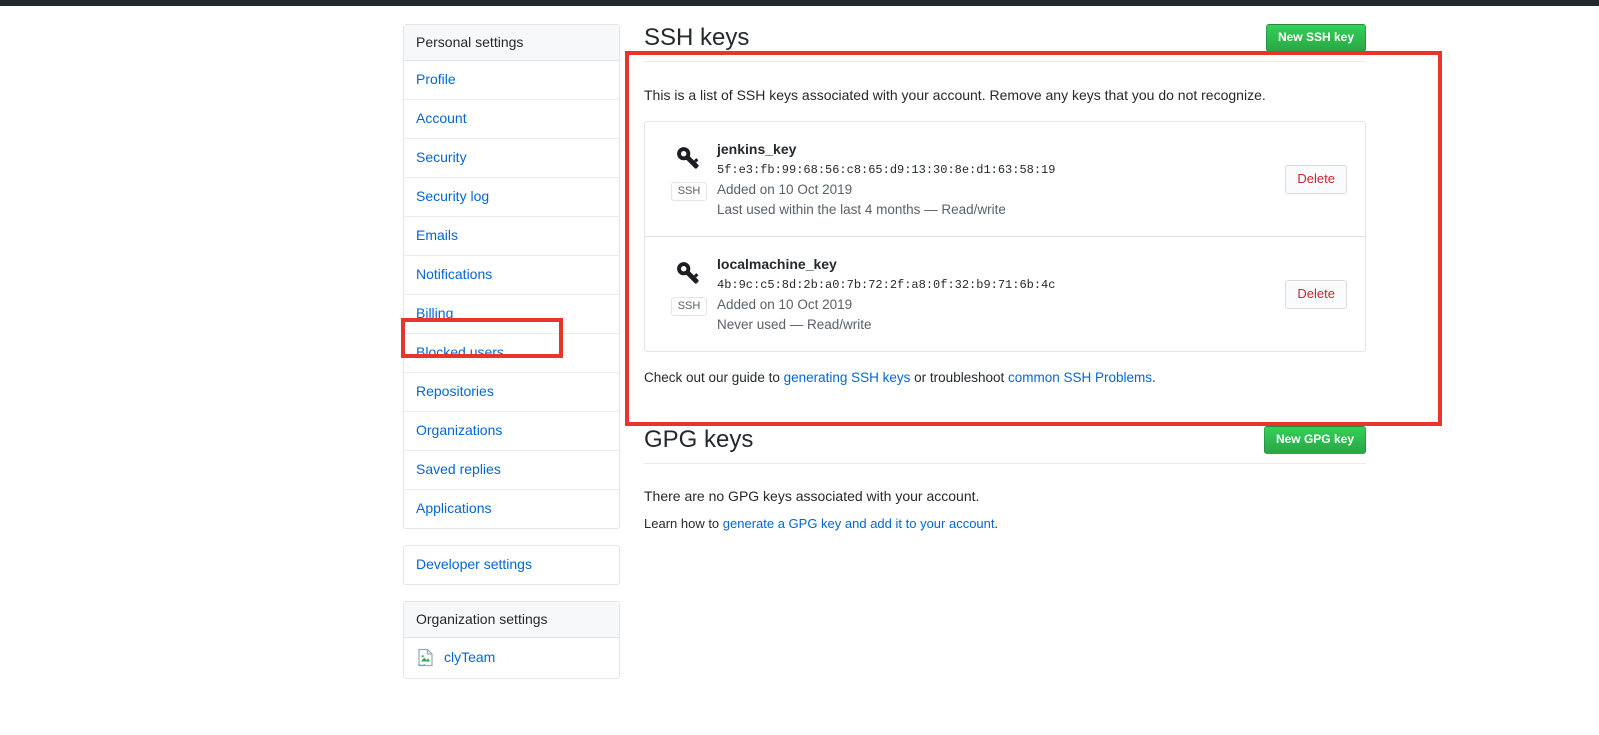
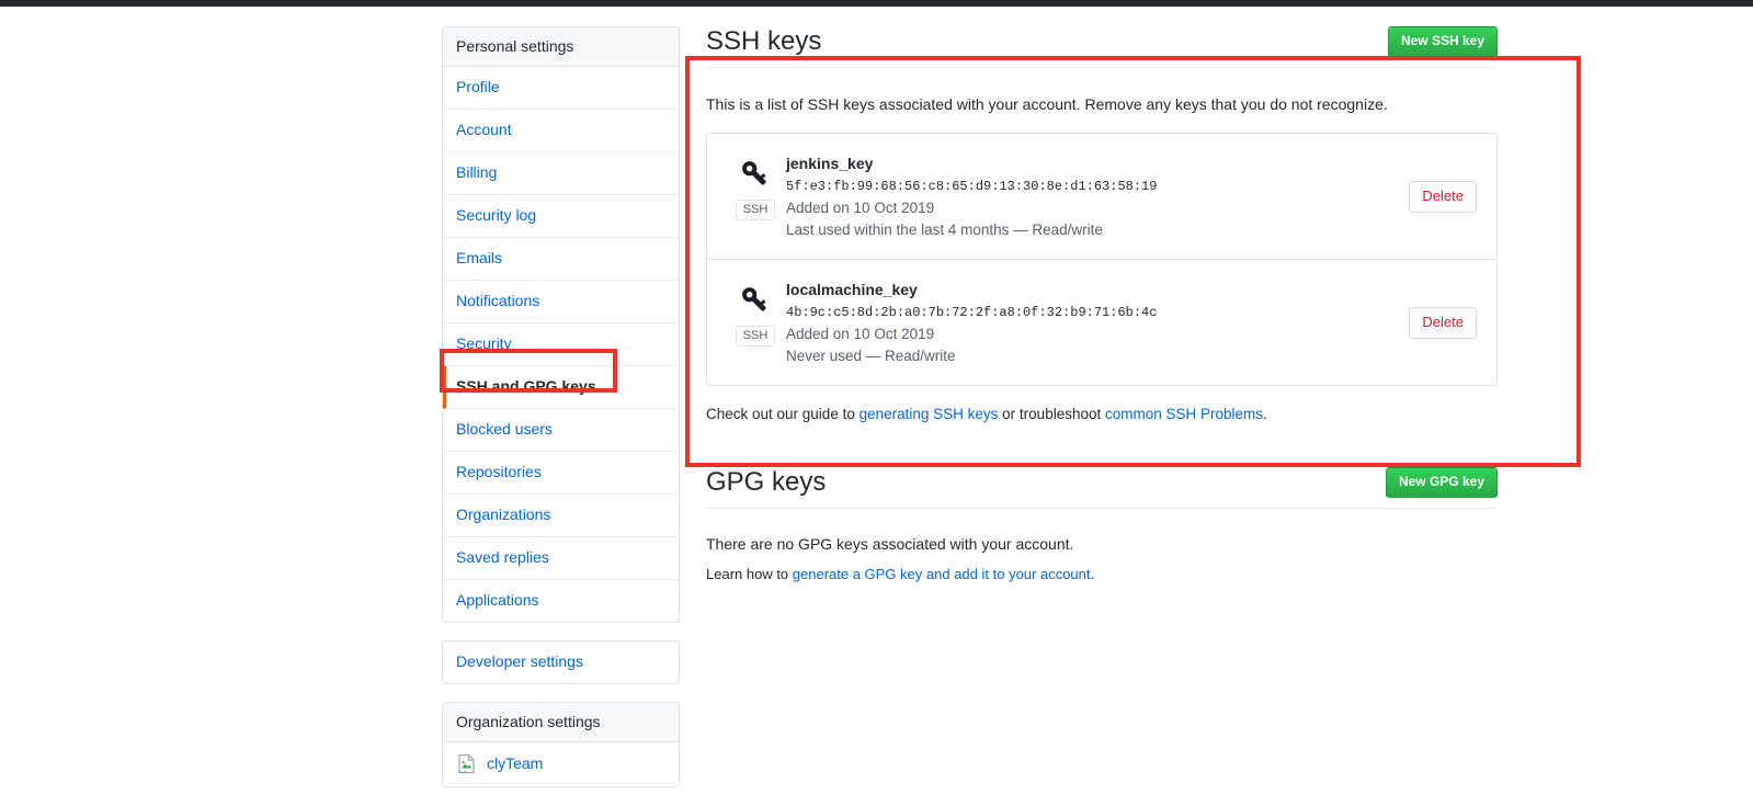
  Personal settings
  Profile
  Account
- Security
+ Billing
  Security log
  Emails
  Notifications
- Billing
+ Security
+ SSH and GPG keys
  Blocked users
  Repositories
  Organizations
  Saved replies
  Applications
  Developer settings
  Organization settings
  clyTeam
  SSH keys
  New SSH key
  This is a list of SSH keys associated with your account. Remove any keys that you do not recognize.
  SSH
  jenkins_key
  5f:e3:fb:99:68:56:c8:65:d9:13:30:8e:d1:63:58:19
  Added on 10 Oct 2019
  Last used within the last 4 months — Read/write
  Delete
  SSH
  localmachine_key
  4b:9c:c5:8d:2b:a0:7b:72:2f:a8:0f:32:b9:71:6b:4c
  Added on 10 Oct 2019
  Never used — Read/write
  Delete
  Check out our guide to generating SSH keys or troubleshoot common SSH Problems.
  GPG keys
  New GPG key
  There are no GPG keys associated with your account.
  Learn how to generate a GPG key and add it to your account.
